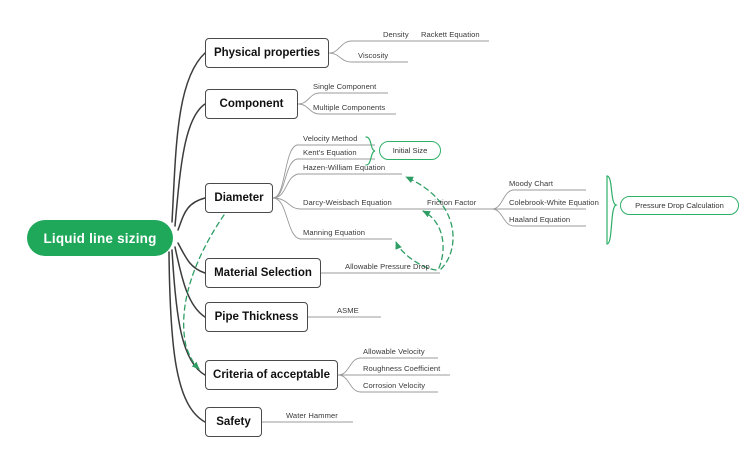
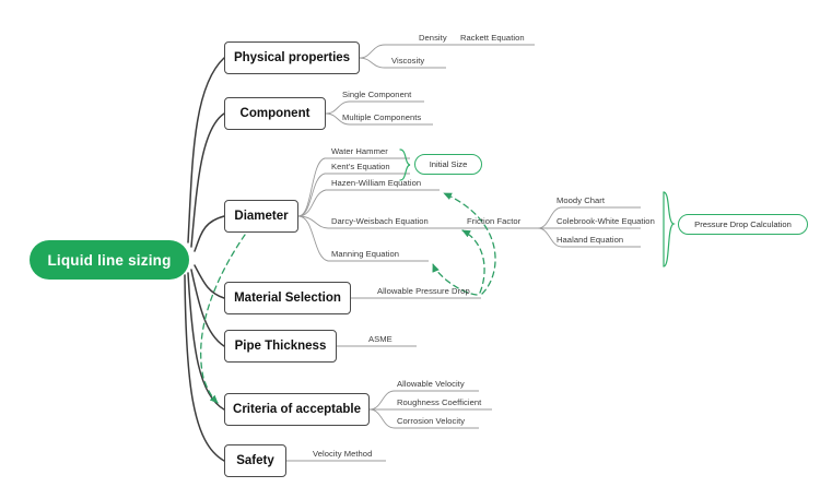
  Liquid line sizing
  Physical properties
  Component
  Diameter
  Material Selection
  Pipe Thickness
  Criteria of acceptable
  Safety
  Density
  Rackett Equation
  Viscosity
  Single Component
  Multiple Components
- Velocity Method
+ Water Hammer
  Kent's Equation
  Hazen-William Equation
  Darcy-Weisbach Equation
  Manning Equation
  Friction Factor
  Moody Chart
  Colebrook-White Equation
  Haaland Equation
  Allowable Pressure Drop
  ASME
  Allowable Velocity
  Roughness Coefficient
  Corrosion Velocity
- Water Hammer
+ Velocity Method
  Initial Size
  Pressure Drop Calculation
